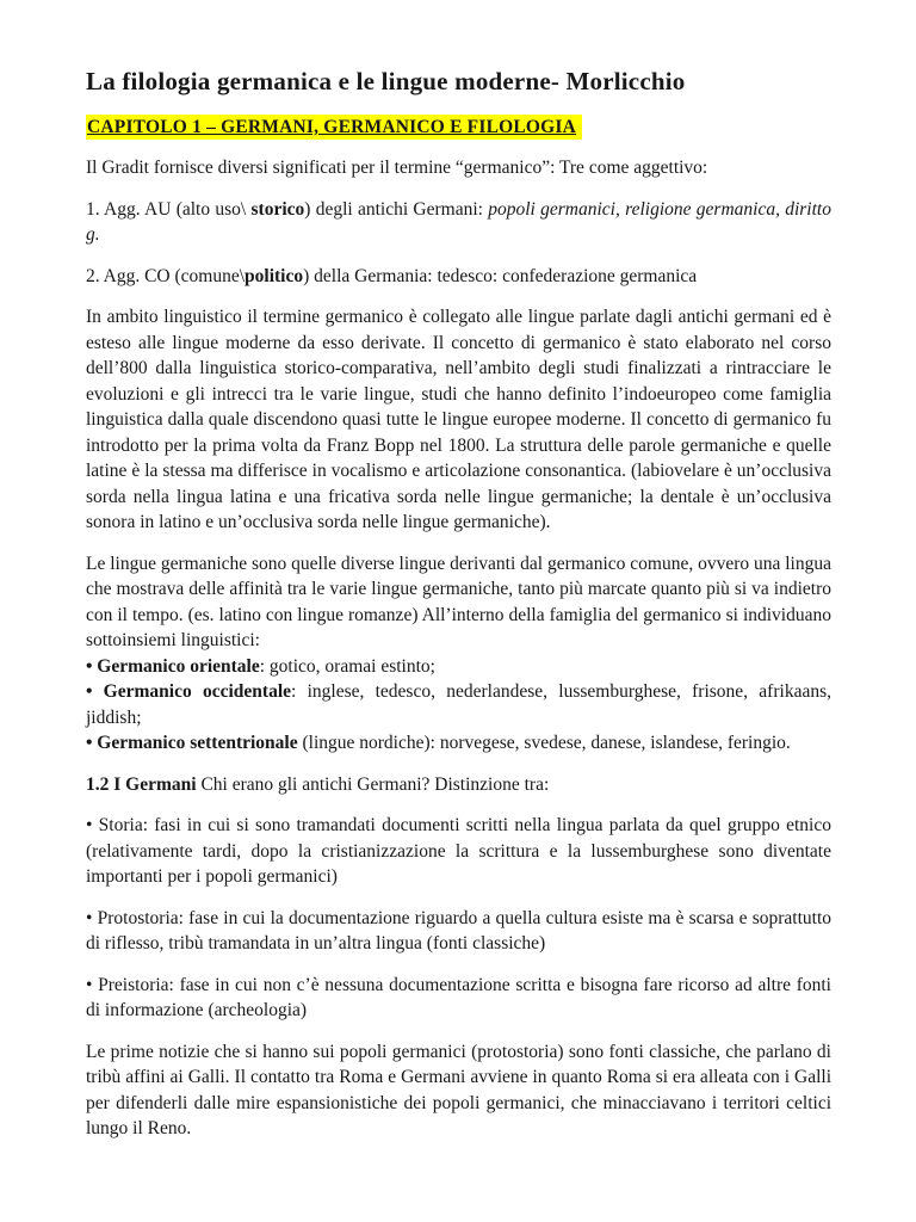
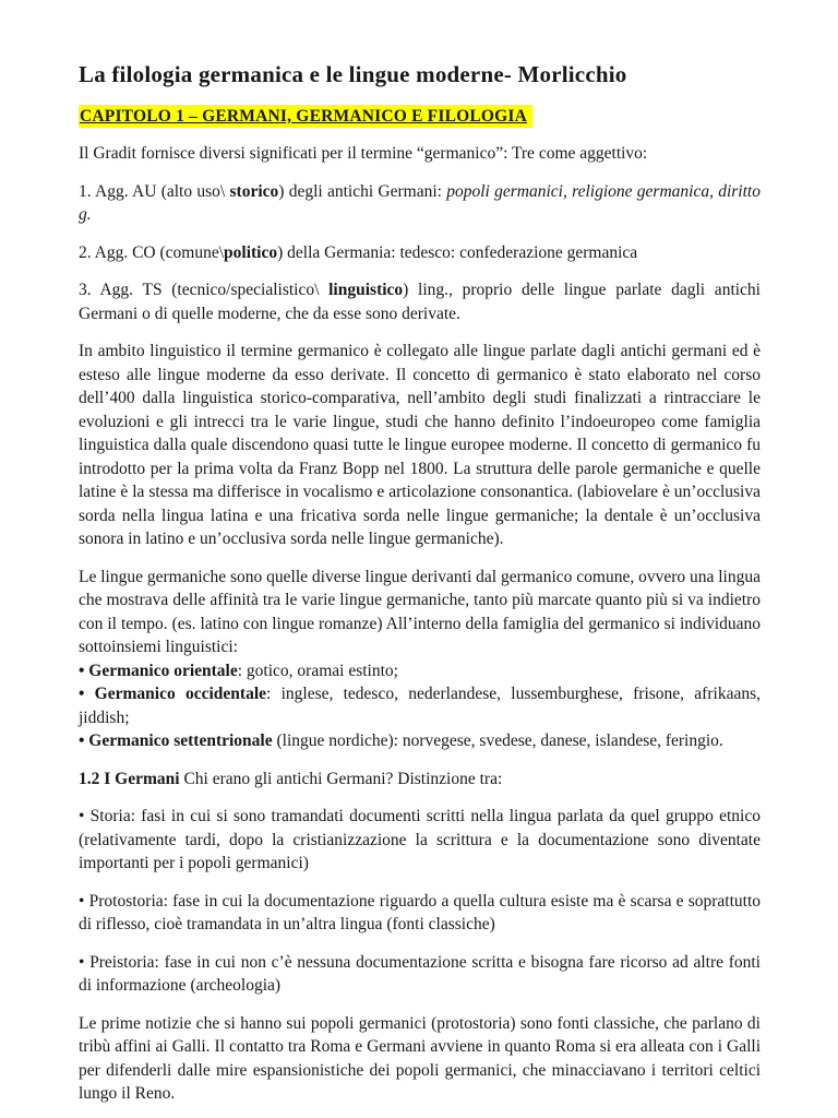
  La filologia germanica e le lingue moderne- Morlicchio
  CAPITOLO 1 – GERMANI, GERMANICO E FILOLOGIA
  Il Gradit fornisce diversi significati per il termine “germanico”: Tre come aggettivo:
  1. Agg. AU (alto uso\ storico) degli antichi Germani: popoli germanici, religione germanica, diritto g.
  2. Agg. CO (comune\politico) della Germania: tedesco: confederazione germanica
+ 3. Agg. TS (tecnico/specialistico\ linguistico) ling., proprio delle lingue parlate dagli antichi Germani o di quelle moderne, che da esse sono derivate.
- In ambito linguistico il termine germanico è collegato alle lingue parlate dagli antichi germani ed è esteso alle lingue moderne da esso derivate. Il concetto di germanico è stato elaborato nel corso dell’800 dalla linguistica storico-comparativa, nell’ambito degli studi finalizzati a rintracciare le evoluzioni e gli intrecci tra le varie lingue, studi che hanno definito l’indoeuropeo come famiglia linguistica dalla quale discendono quasi tutte le lingue europee moderne. Il concetto di germanico fu introdotto per la prima volta da Franz Bopp nel 1800. La struttura delle parole germaniche e quelle latine è la stessa ma differisce in vocalismo e articolazione consonantica. (labiovelare è un’occlusiva sorda nella lingua latina e una fricativa sorda nelle lingue germaniche; la dentale è un’occlusiva sonora in latino e un’occlusiva sorda nelle lingue germaniche).
+ In ambito linguistico il termine germanico è collegato alle lingue parlate dagli antichi germani ed è esteso alle lingue moderne da esso derivate. Il concetto di germanico è stato elaborato nel corso dell’400 dalla linguistica storico-comparativa, nell’ambito degli studi finalizzati a rintracciare le evoluzioni e gli intrecci tra le varie lingue, studi che hanno definito l’indoeuropeo come famiglia linguistica dalla quale discendono quasi tutte le lingue europee moderne. Il concetto di germanico fu introdotto per la prima volta da Franz Bopp nel 1800. La struttura delle parole germaniche e quelle latine è la stessa ma differisce in vocalismo e articolazione consonantica. (labiovelare è un’occlusiva sorda nella lingua latina e una fricativa sorda nelle lingue germaniche; la dentale è un’occlusiva sonora in latino e un’occlusiva sorda nelle lingue germaniche).
  Le lingue germaniche sono quelle diverse lingue derivanti dal germanico comune, ovvero una lingua che mostrava delle affinità tra le varie lingue germaniche, tanto più marcate quanto più si va indietro con il tempo. (es. latino con lingue romanze) All’interno della famiglia del germanico si individuano sottoinsiemi linguistici:
  • Germanico orientale: gotico, oramai estinto;
  • Germanico occidentale: inglese, tedesco, nederlandese, lussemburghese, frisone, afrikaans, jiddish;
  • Germanico settentrionale (lingue nordiche): norvegese, svedese, danese, islandese, feringio.
  1.2 I Germani Chi erano gli antichi Germani? Distinzione tra:
- • Storia: fasi in cui si sono tramandati documenti scritti nella lingua parlata da quel gruppo etnico (relativamente tardi, dopo la cristianizzazione la scrittura e la lussemburghese sono diventate importanti per i popoli germanici)
+ • Storia: fasi in cui si sono tramandati documenti scritti nella lingua parlata da quel gruppo etnico (relativamente tardi, dopo la cristianizzazione la scrittura e la documentazione sono diventate importanti per i popoli germanici)
- • Protostoria: fase in cui la documentazione riguardo a quella cultura esiste ma è scarsa e soprattutto di riflesso, tribù tramandata in un’altra lingua (fonti classiche)
+ • Protostoria: fase in cui la documentazione riguardo a quella cultura esiste ma è scarsa e soprattutto di riflesso, cioè tramandata in un’altra lingua (fonti classiche)
  • Preistoria: fase in cui non c’è nessuna documentazione scritta e bisogna fare ricorso ad altre fonti di informazione (archeologia)
  Le prime notizie che si hanno sui popoli germanici (protostoria) sono fonti classiche, che parlano di tribù affini ai Galli. Il contatto tra Roma e Germani avviene in quanto Roma si era alleata con i Galli per difenderli dalle mire espansionistiche dei popoli germanici, che minacciavano i territori celtici lungo il Reno.
